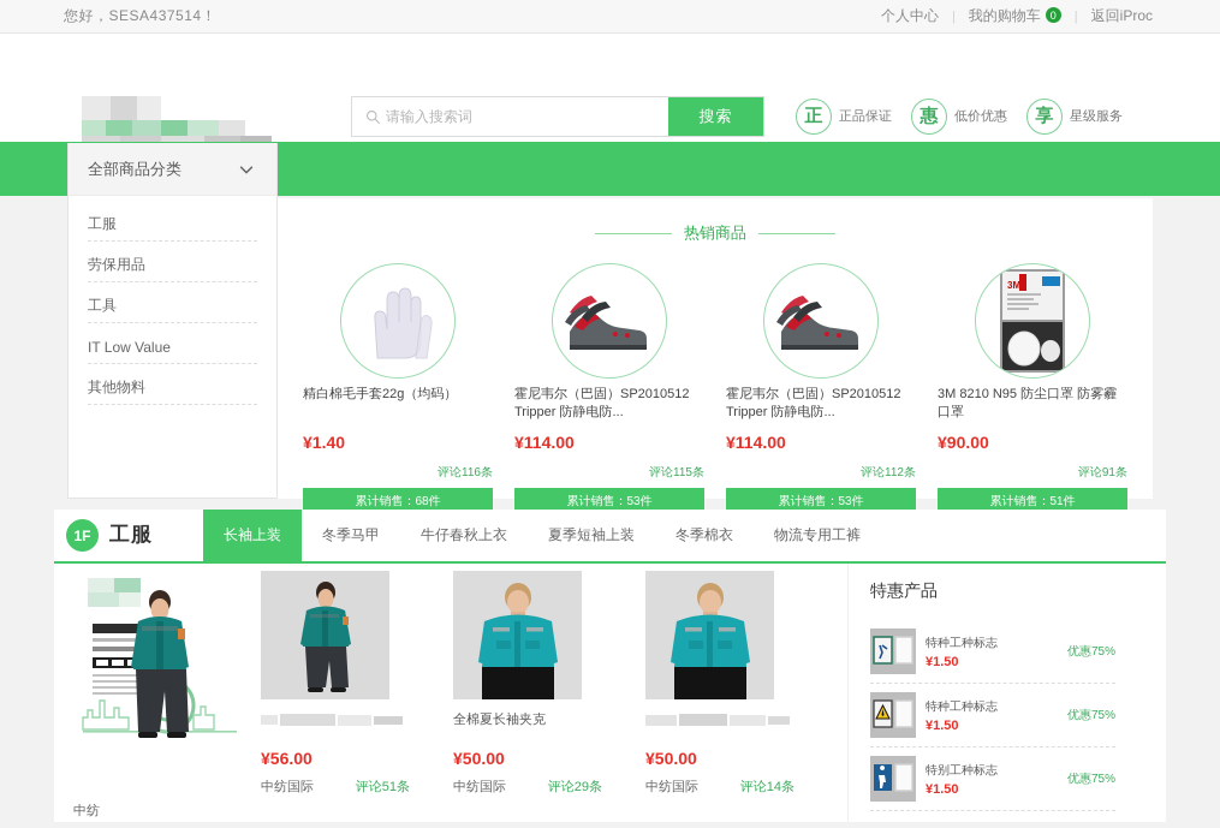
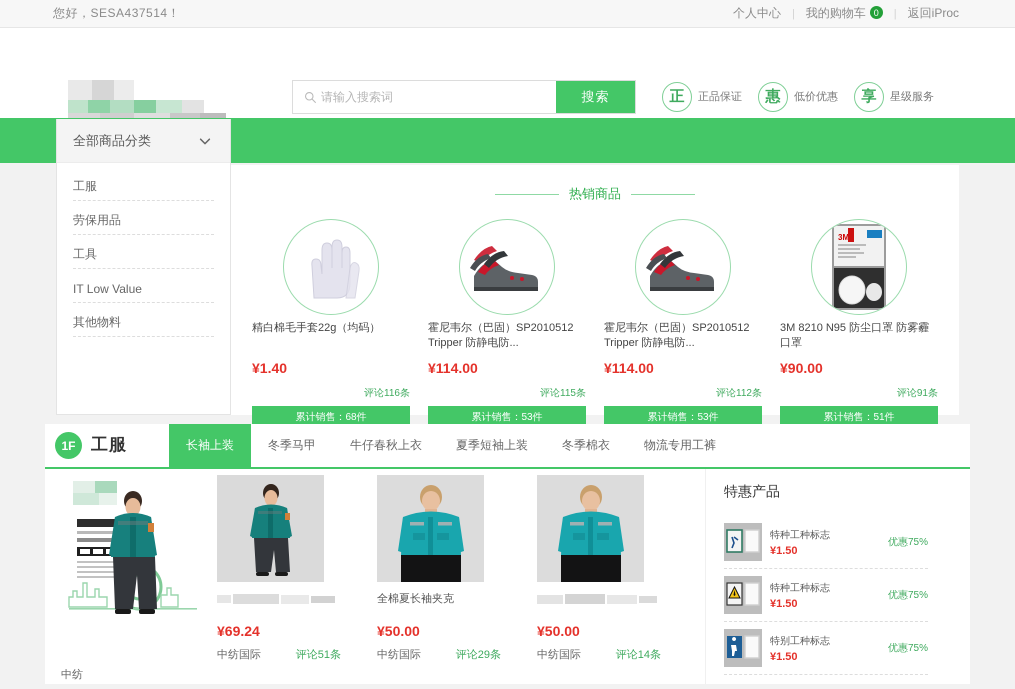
  您好，SESA437514！
  个人中心
  |
  我的购物车 0
  |
  返回iProc
  请输入搜索词
  搜索
  正
  正品保证
  惠
  低价优惠
  享
  星级服务
  全部商品分类
  工服
  劳保用品
  工具
  IT Low Value
  其他物料
  热销商品
  精白棉毛手套22g（均码）
  ¥1.40
  评论116条
  累计销售：68件
  霍尼韦尔（巴固）SP2010512 Tripper 防静电防...
  ¥114.00
  评论115条
  累计销售：53件
  霍尼韦尔（巴固）SP2010512 Tripper 防静电防...
  ¥114.00
  评论112条
  累计销售：53件
  3M
  3M 8210 N95 防尘口罩 防雾霾口罩
  ¥90.00
  评论91条
  累计销售：51件
  1F
  工服
  长袖上装
  冬季马甲
  牛仔春秋上衣
  夏季短袖上装
  冬季棉衣
  物流专用工裤
  中纺
- ¥56.00
+ ¥69.24
  中纺国际
  评论51条
  全棉夏长袖夹克
  ¥50.00
  中纺国际
  评论29条
  ¥50.00
  中纺国际
  评论14条
  特惠产品
  特种工种标志
  ¥1.50
  优惠75%
  特种工种标志
  ¥1.50
  优惠75%
  特别工种标志
  ¥1.50
  优惠75%
